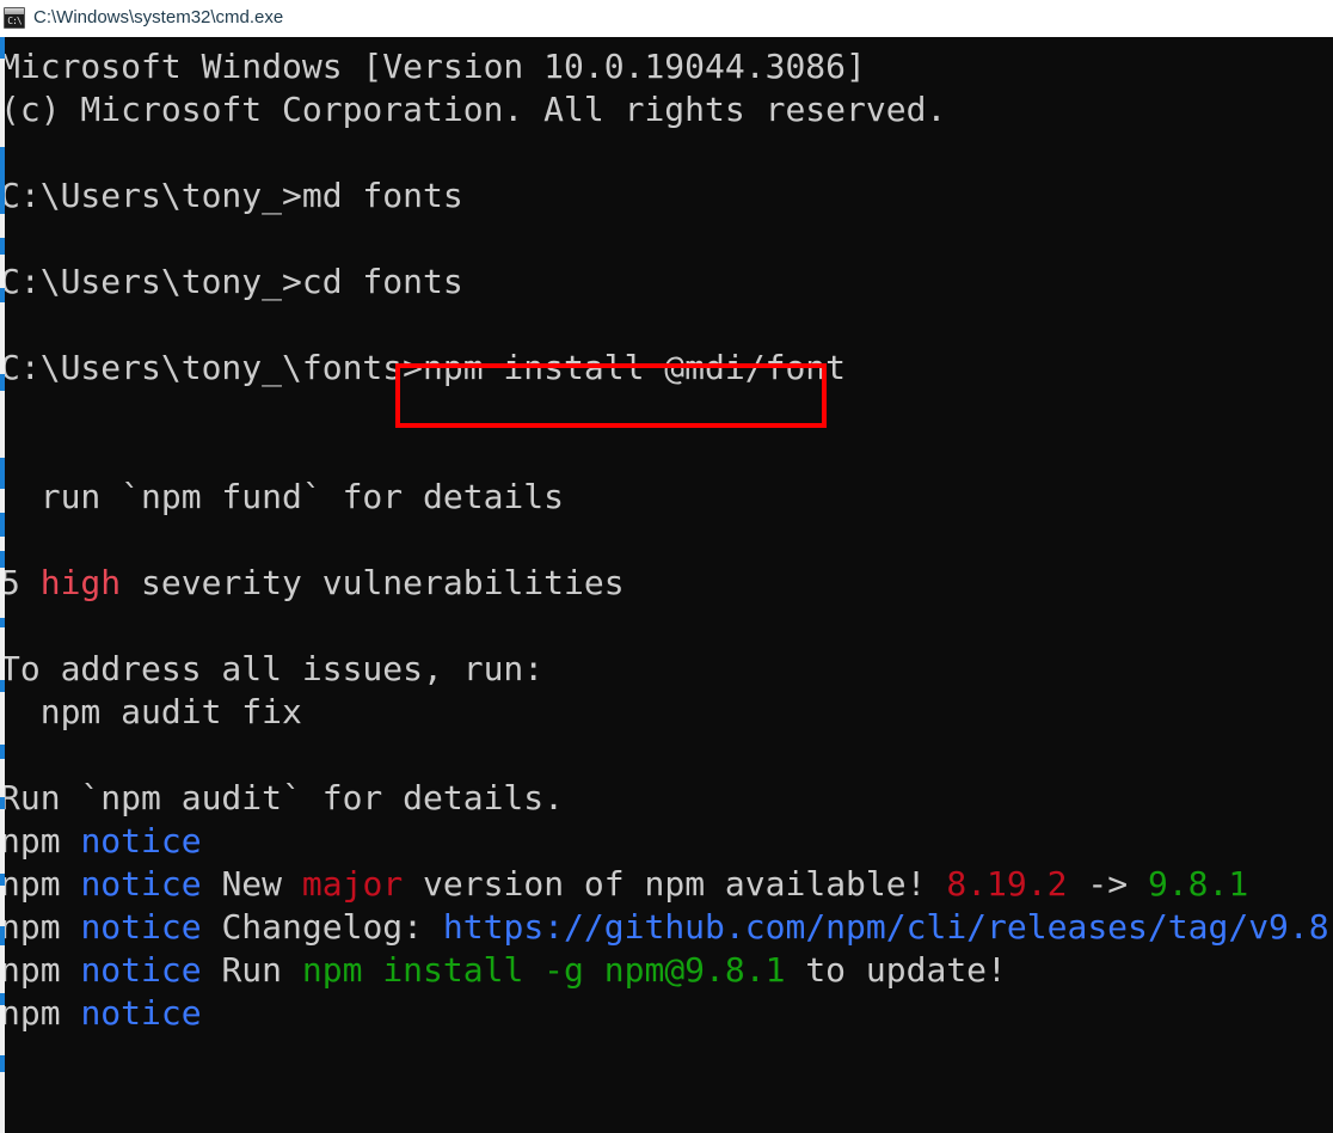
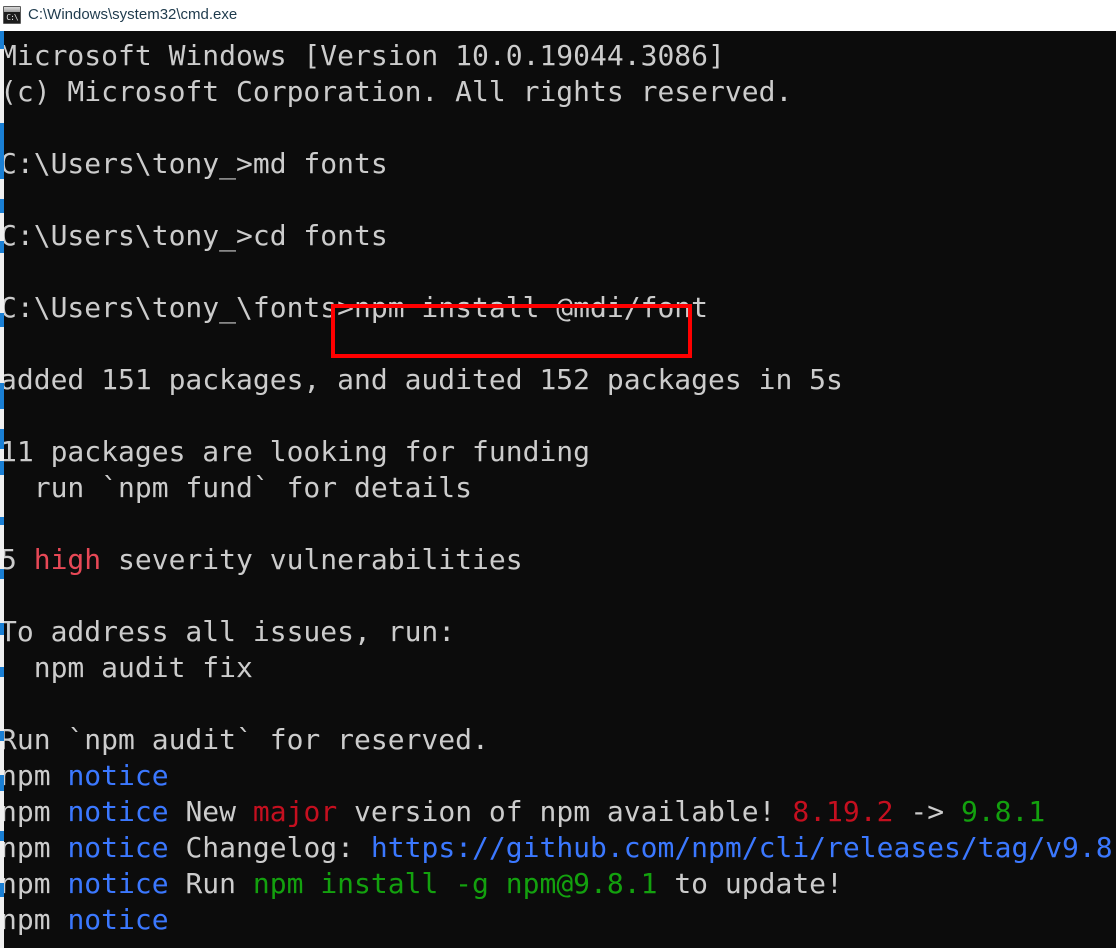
  C:\
  C:\Windows\system32\cmd.exe
  Microsoft Windows [Version 10.0.19044.3086]
  (c) Microsoft Corporation. All rights reserved.
  C:\Users\tony_>md fonts
  C:\Users\tony_>cd fonts
  C:\Users\tony_\fonts>npm install @mdi/font
+ added 151 packages, and audited 152 packages in 5s
+ 11 packages are looking for funding
  run `npm fund` for details
  5 high severity vulnerabilities
  To address all issues, run:
  npm audit fix
- Run `npm audit` for details.
+ Run `npm audit` for reserved.
  npm notice
  npm notice New major version of npm available! 8.19.2 -> 9.8.1
  npm notice Changelog: https://github.com/npm/cli/releases/tag/v9.8
  npm notice Run npm install -g npm@9.8.1 to update!
  npm notice
